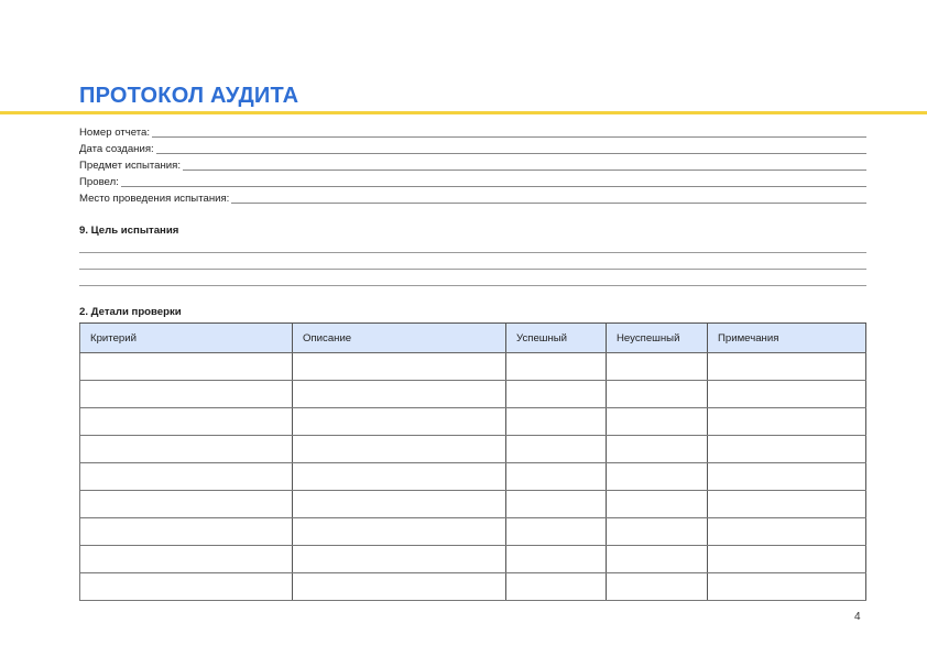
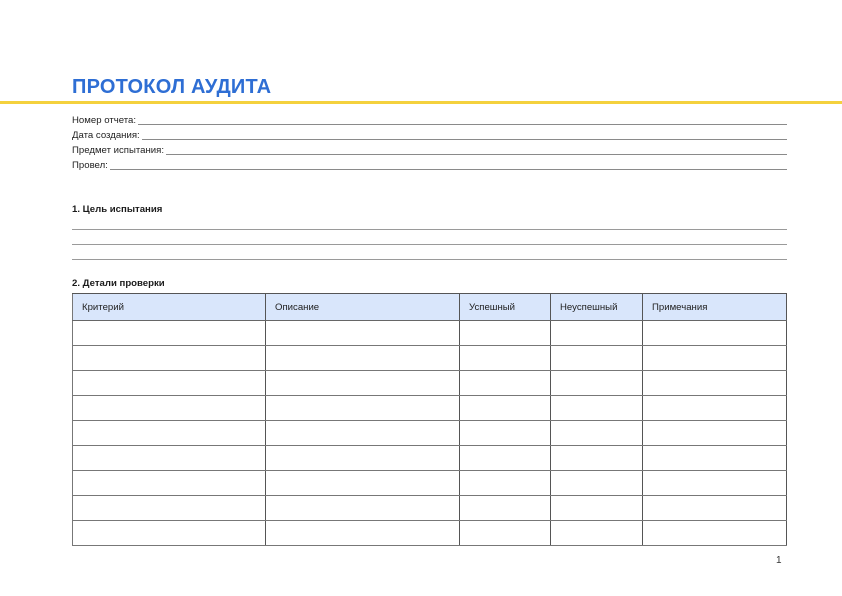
  ПРОТОКОЛ АУДИТА
  Номер отчета:
  Дата создания:
  Предмет испытания:
  Провел:
- Место проведения испытания:
- 9. Цель испытания
+ 1. Цель испытания
  2. Детали проверки
  Критерий	Описание	Успешный	Неуспешный	Примечания
- 4
+ 1
